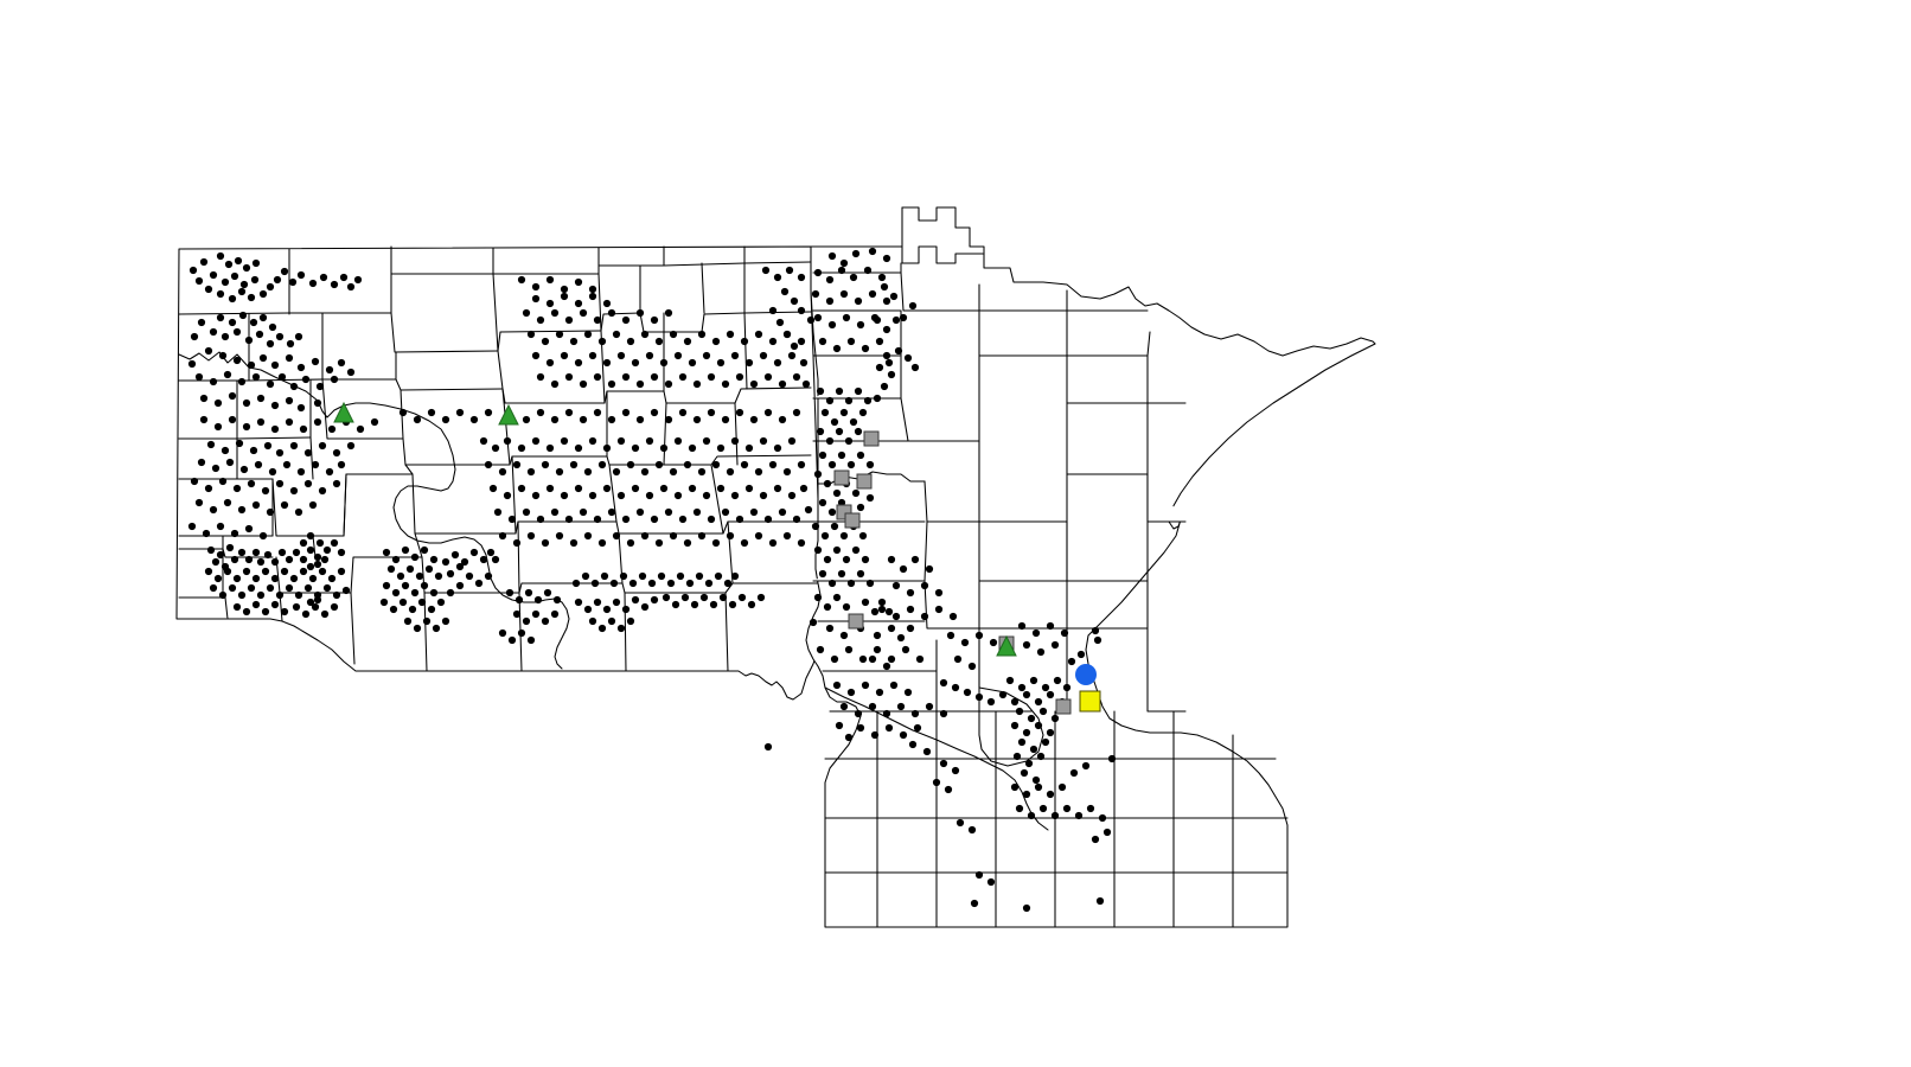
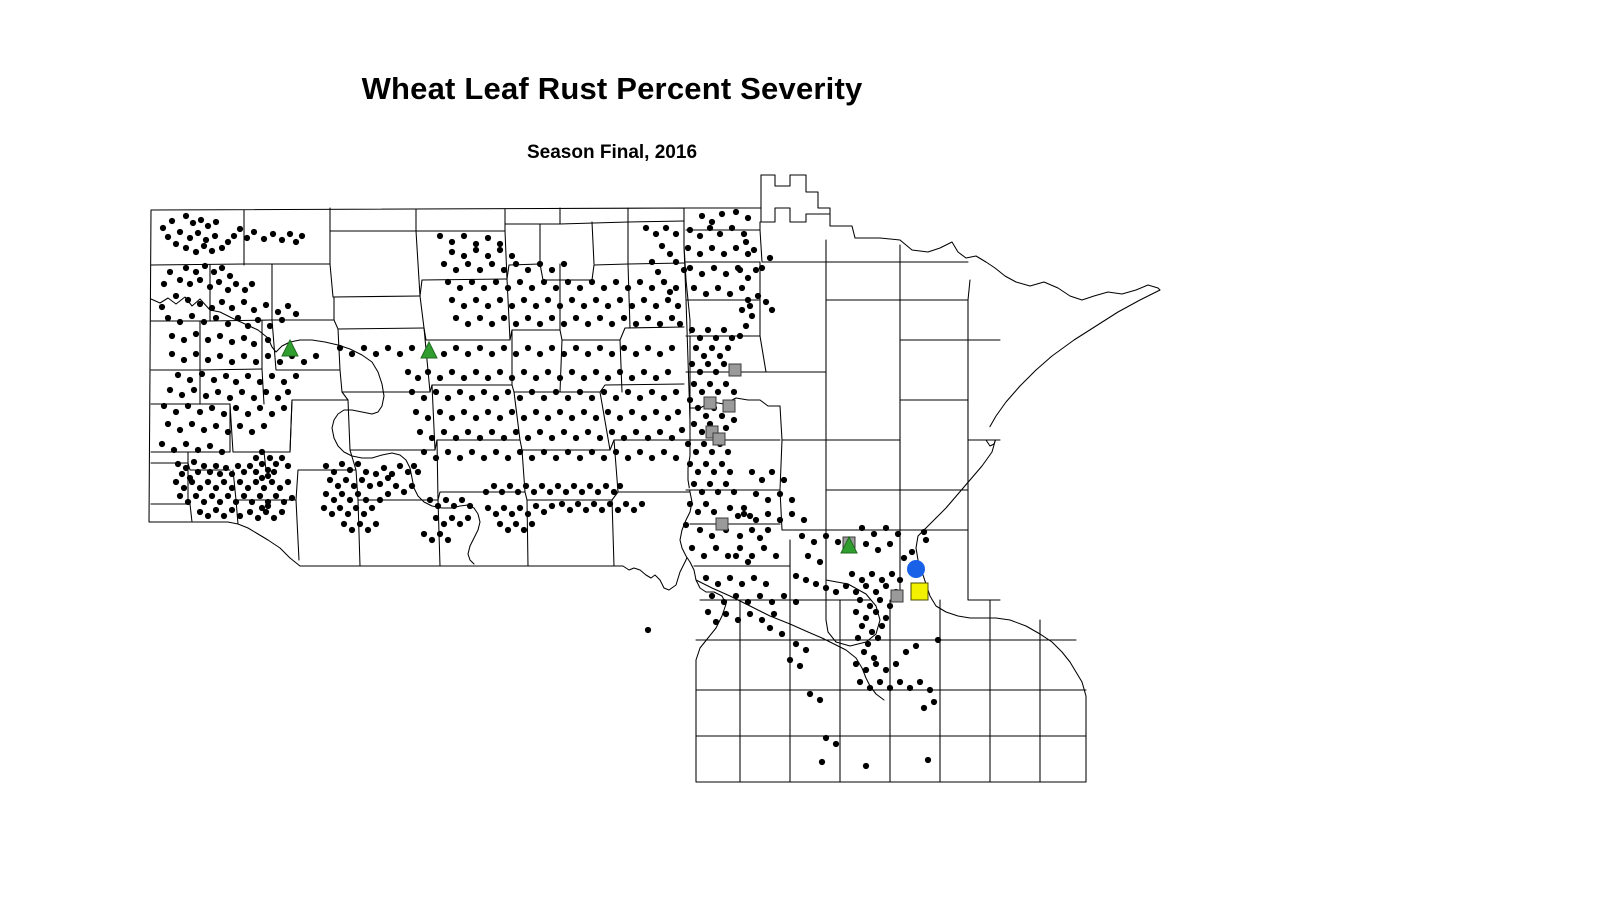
+ Wheat Leaf Rust Percent Severity
+ Season Final, 2016
